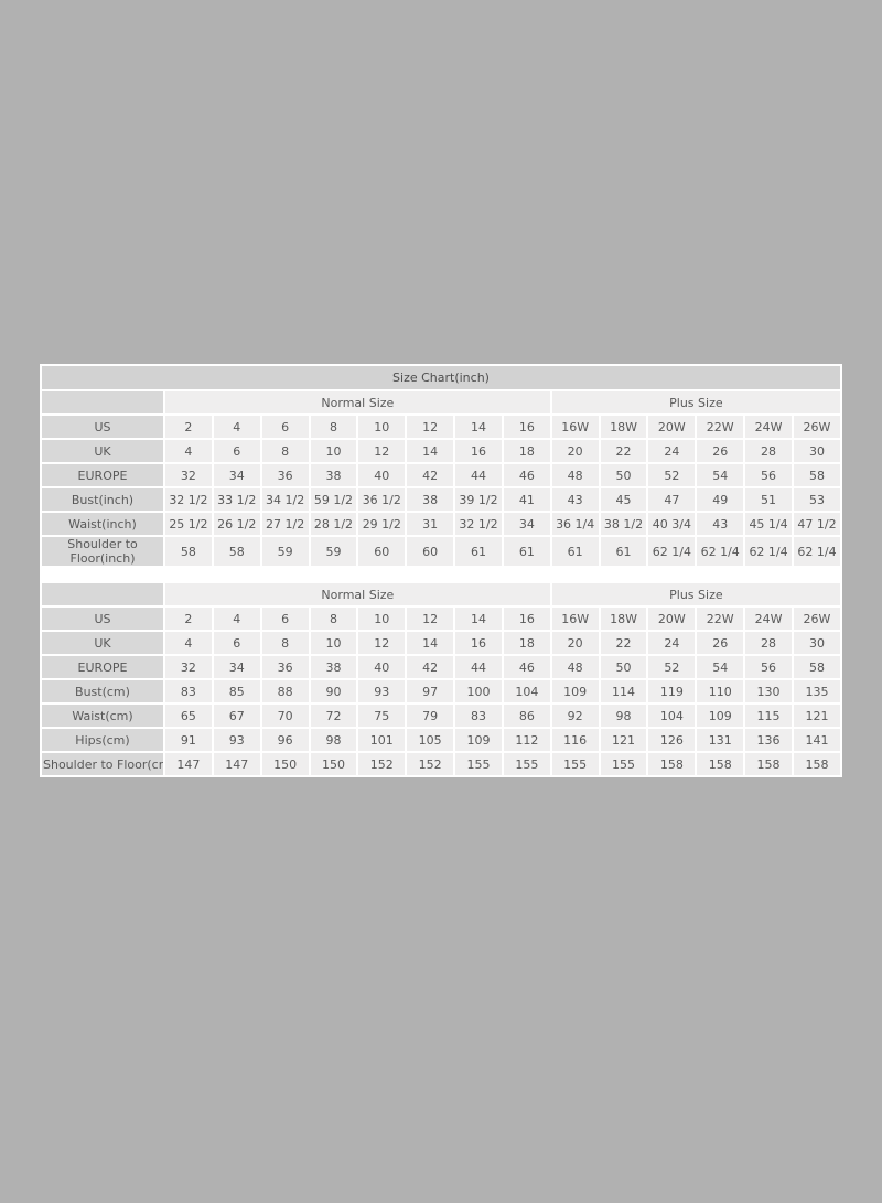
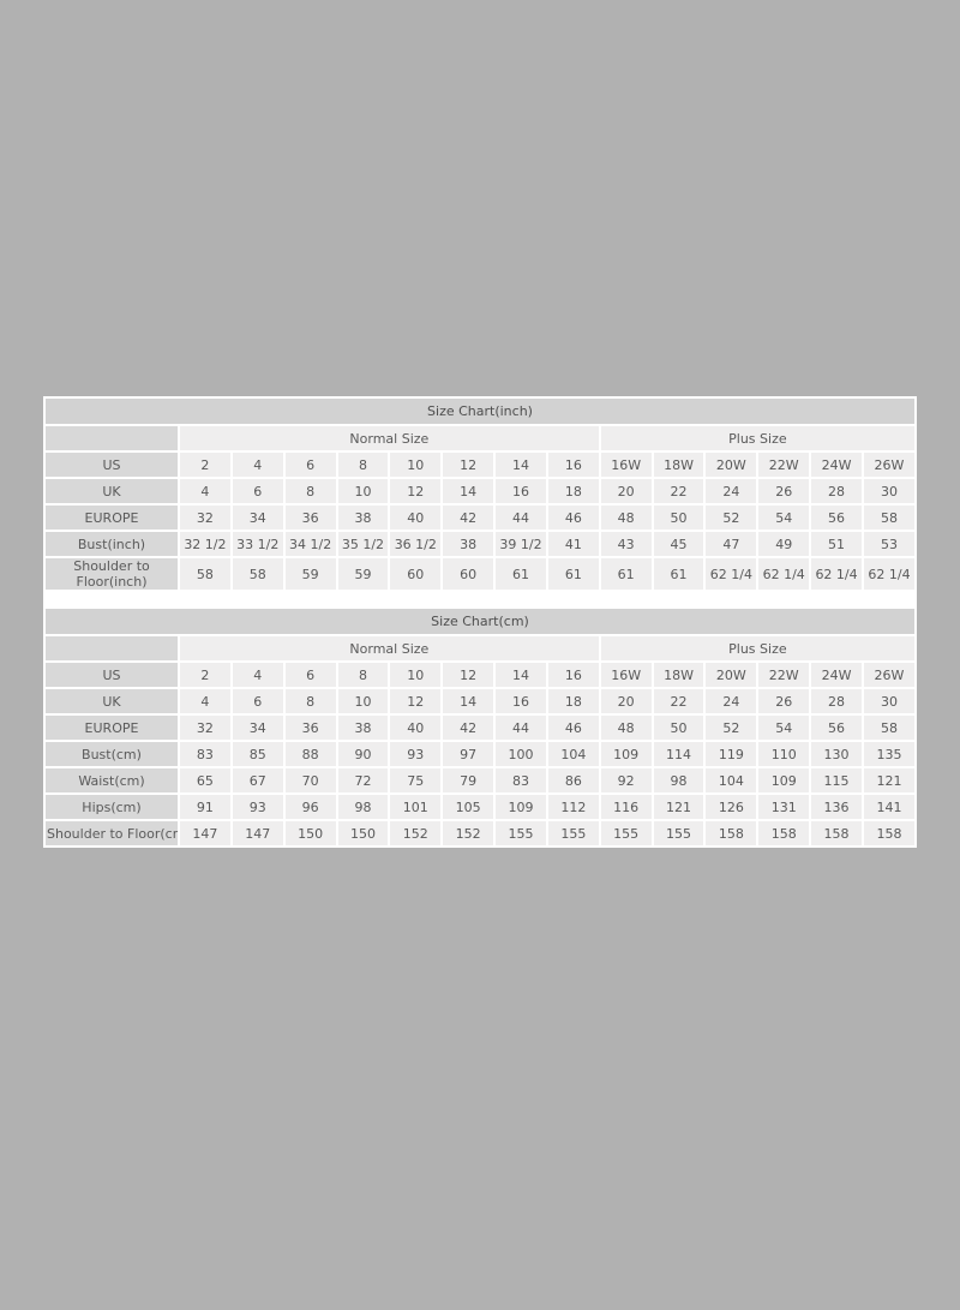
  Size Chart(inch)
  	Normal Size	Plus Size
  US	2	4	6	8	10	12	14	16	16W	18W	20W	22W	24W	26W
  UK	4	6	8	10	12	14	16	18	20	22	24	26	28	30
  EUROPE	32	34	36	38	40	42	44	46	48	50	52	54	56	58
- Bust(inch)	32 1/2	33 1/2	34 1/2	59 1/2	36 1/2	38	39 1/2	41	43	45	47	49	51	53
+ Bust(inch)	32 1/2	33 1/2	34 1/2	35 1/2	36 1/2	38	39 1/2	41	43	45	47	49	51	53
- Waist(inch)	25 1/2	26 1/2	27 1/2	28 1/2	29 1/2	31	32 1/2	34	36 1/4	38 1/2	40 3/4	43	45 1/4	47 1/2
  Shoulder to Floor(inch)	58	58	59	59	60	60	61	61	61	61	62 1/4	62 1/4	62 1/4	62 1/4
+ Size Chart(cm)
  	Normal Size	Plus Size
  US	2	4	6	8	10	12	14	16	16W	18W	20W	22W	24W	26W
  UK	4	6	8	10	12	14	16	18	20	22	24	26	28	30
  EUROPE	32	34	36	38	40	42	44	46	48	50	52	54	56	58
  Bust(cm)	83	85	88	90	93	97	100	104	109	114	119	110	130	135
  Waist(cm)	65	67	70	72	75	79	83	86	92	98	104	109	115	121
  Hips(cm)	91	93	96	98	101	105	109	112	116	121	126	131	136	141
  Shoulder to Floor(c	147	147	150	150	152	152	155	155	155	155	158	158	158	158
